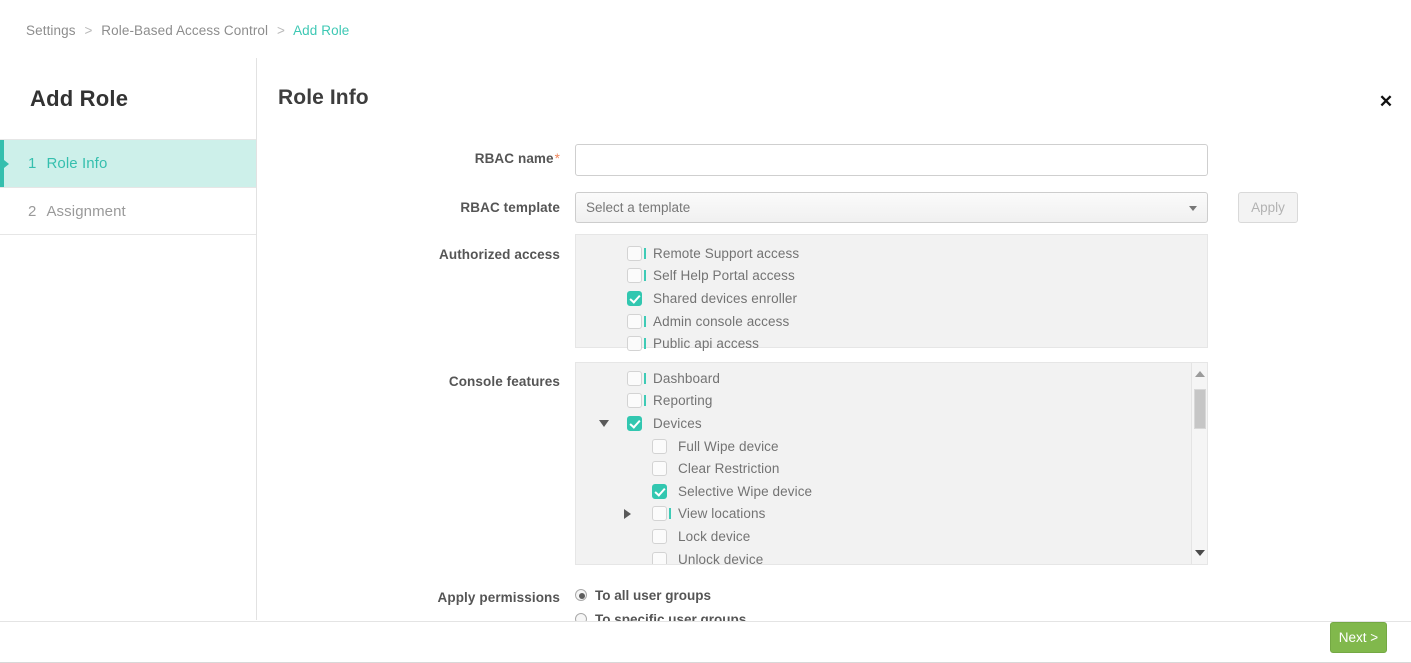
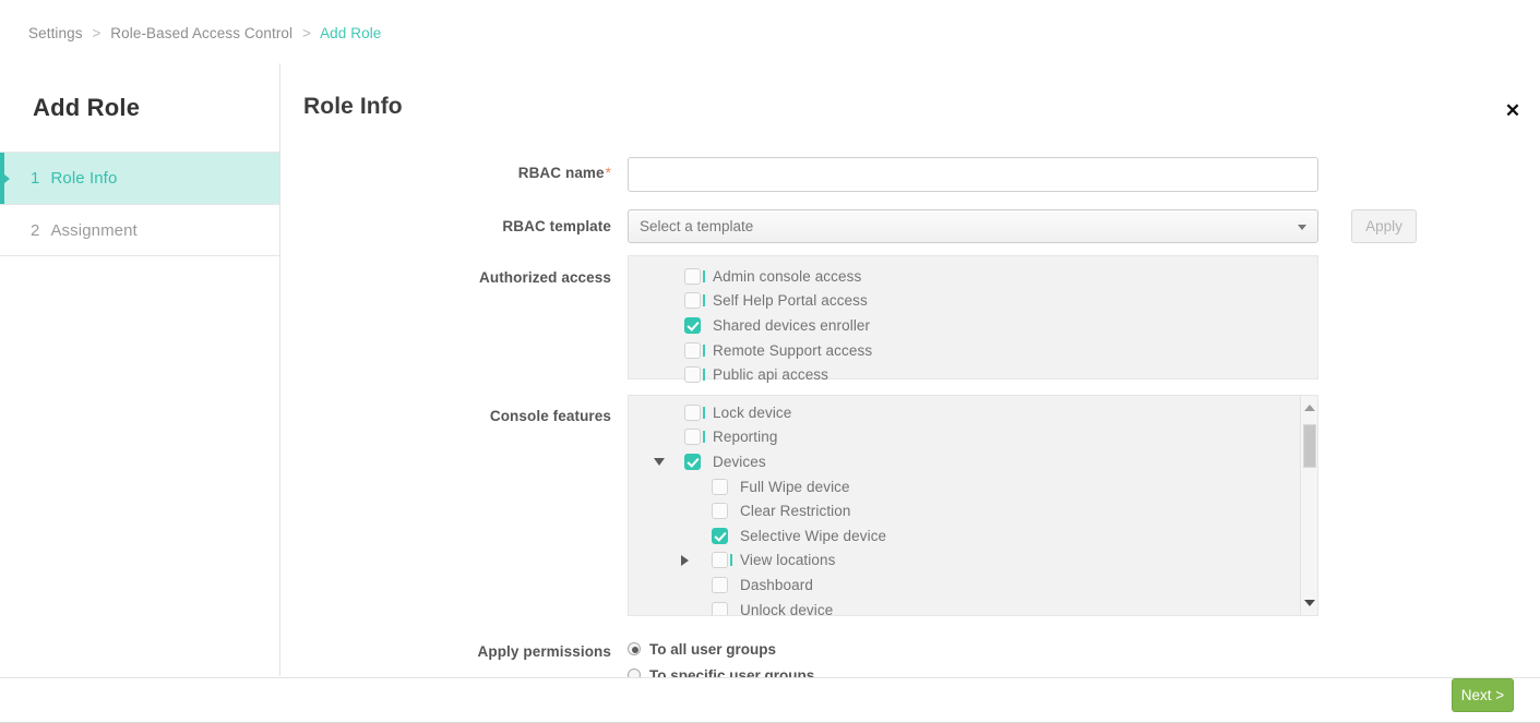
  Settings > Role-Based Access Control > Add Role
  Add Role
  1
  Role Info
  2
  Assignment
  Role Info
  ✕
  RBAC name*
  RBAC template
  Select a template
  Apply
  Authorized access
- Remote Support access
+ Admin console access
  Self Help Portal access
  Shared devices enroller
- Admin console access
+ Remote Support access
  Public api access
  Console features
- Dashboard
+ Lock device
  Reporting
  Devices
  Full Wipe device
  Clear Restriction
  Selective Wipe device
  View locations
- Lock device
+ Dashboard
  Unlock device
  Apply permissions
  To all user groups
  To specific user groups
  Next >
